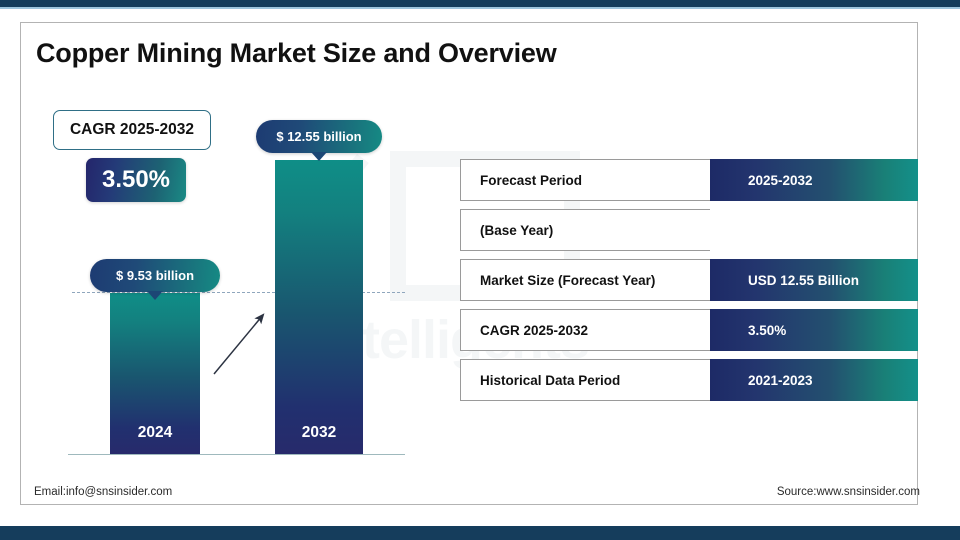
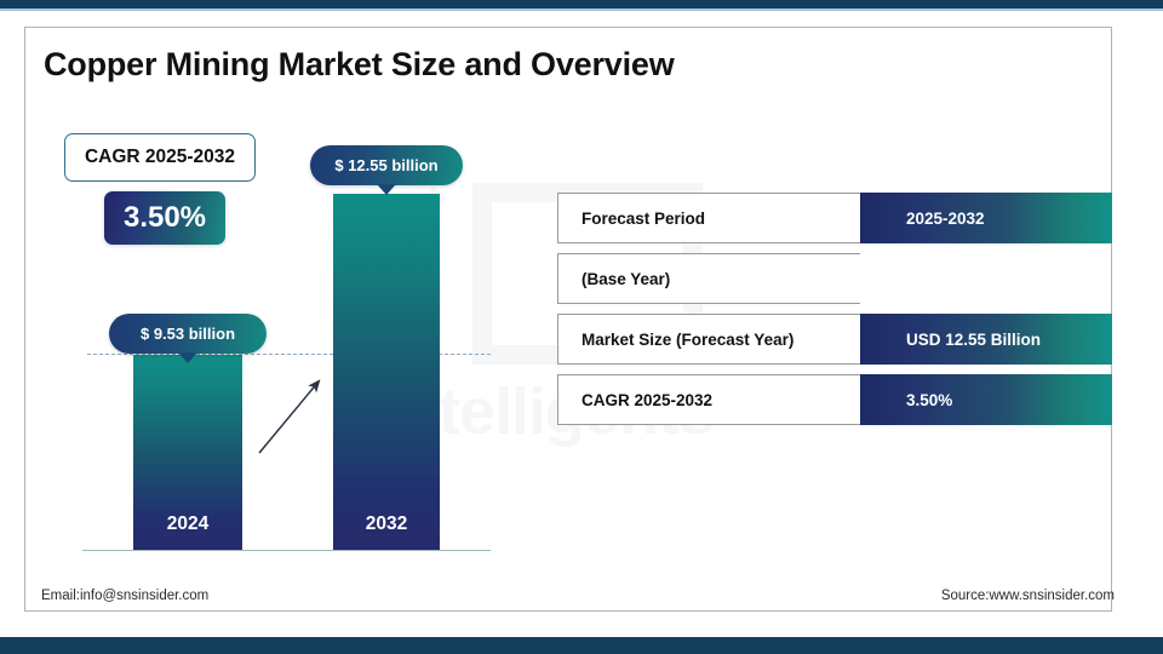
  Copper Mining Market Size and Overview
  CAGR 2025-2032
  3.50%
  2024
  2032
  $ 9.53 billion
  $ 12.55 billion
  Forecast Period
  2025-2032
  (Base Year)
  Market Size (Forecast Year)
  USD 12.55 Billion
  CAGR 2025-2032
  3.50%
- Historical Data Period
- 2021-2023
  Email:info@snsinsider.com
  Source:www.snsinsider.com
